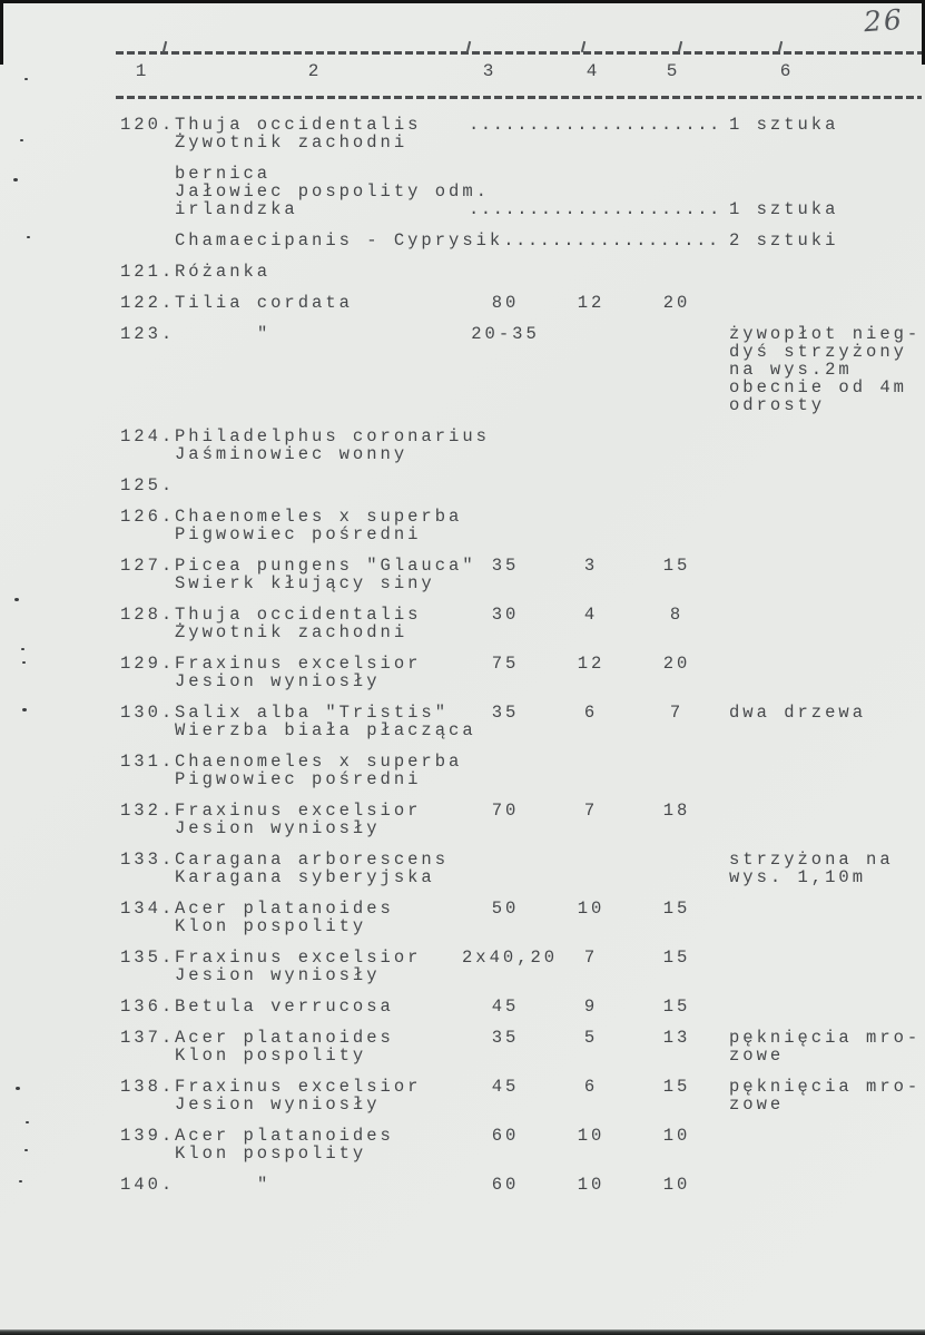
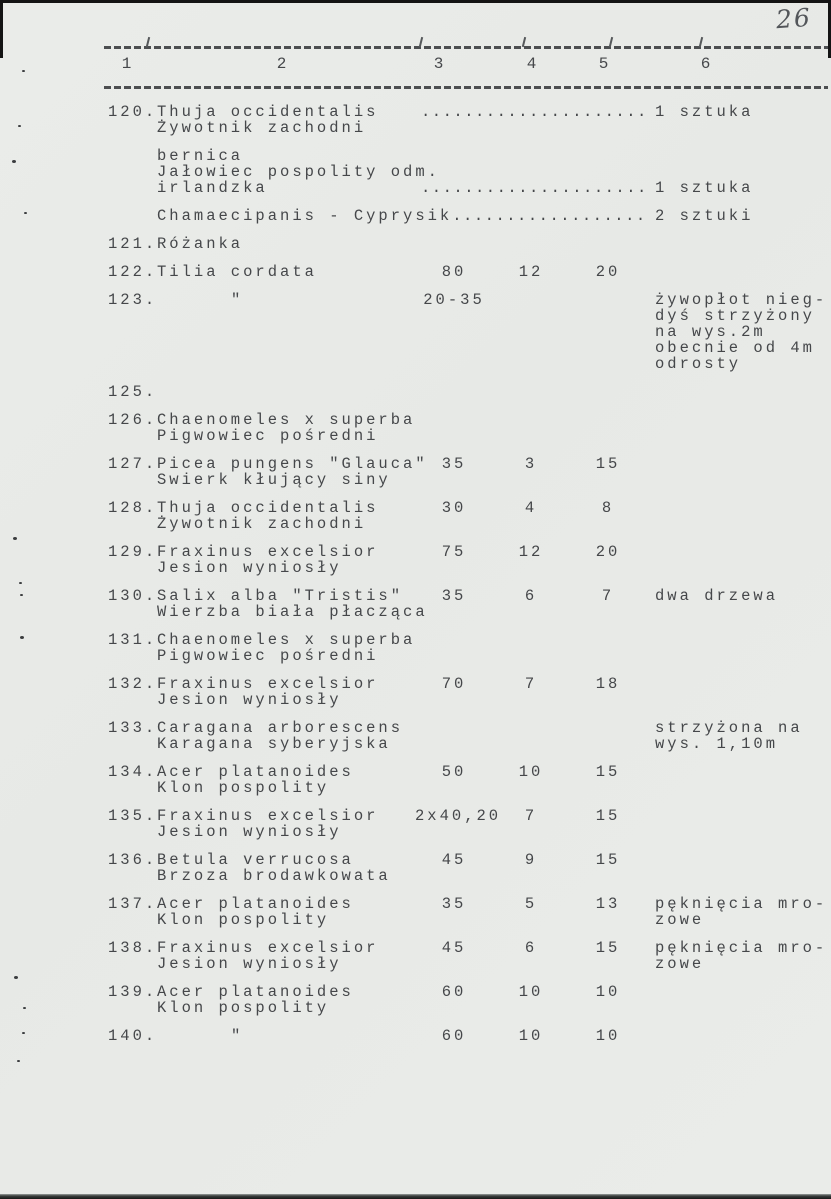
  1
  2
  3
  4
  5
  6
  120.
  Thuja occidentalis
  Żywotnik zachodni
  1 sztuka
  bernica
  Jałowiec pospolity odm.
  irlandzka
  1 sztuka
  Chamaecipanis - Cyprysik
  2 sztuki
  121.
  Różanka
  122.
  Tilia cordata
  80
  12
  20
  123.
  "
  20-35
  żywopłot nieg-
  dyś strzyżony
  na wys.2m
  obecnie od 4m
  odrosty
- 124.
- Philadelphus coronarius
- Jaśminowiec wonny
  125.
  126.
  Chaenomeles x superba
  Pigwowiec pośredni
  127.
  Picea pungens "Glauca
  Swierk kłujący siny
  35
  3
  15
  128.
  Thuja occidentalis
  Żywotnik zachodni
  30
  4
  8
  129.
  Fraxinus excelsior
  Jesion wyniosły
  75
  12
  20
  130.
  Salix alba "Tristis"
  Wierzba biała płacząca
  35
  6
  7
  dwa drzewa
  131.
  Chaenomeles x superba
  Pigwowiec pośredni
  132.
  Fraxinus excelsior
  Jesion wyniosły
  70
  7
  18
  133.
  Caragana arborescens
  Karagana syberyjska
  strzyżona na
  wys. 1,10m
  134.
  Acer platanoides
  Klon pospolity
  50
  10
  15
  135.
  Fraxinus excelsior
  Jesion wyniosły
  2x40,2
  7
  15
  136.
  Betula verrucosa
+ Brzoza brodawkowata
  45
  9
  15
  137.
  Acer platanoides
  Klon pospolity
  35
  5
  13
  pęknięcia mro-
  zowe
  138.
  Fraxinus excelsior
  Jesion wyniosły
  45
  6
  15
  pęknięcia mro-
  zowe
  139.
  Acer platanoides
  Klon pospolity
  60
  10
  10
  140.
  "
  60
  10
  10
